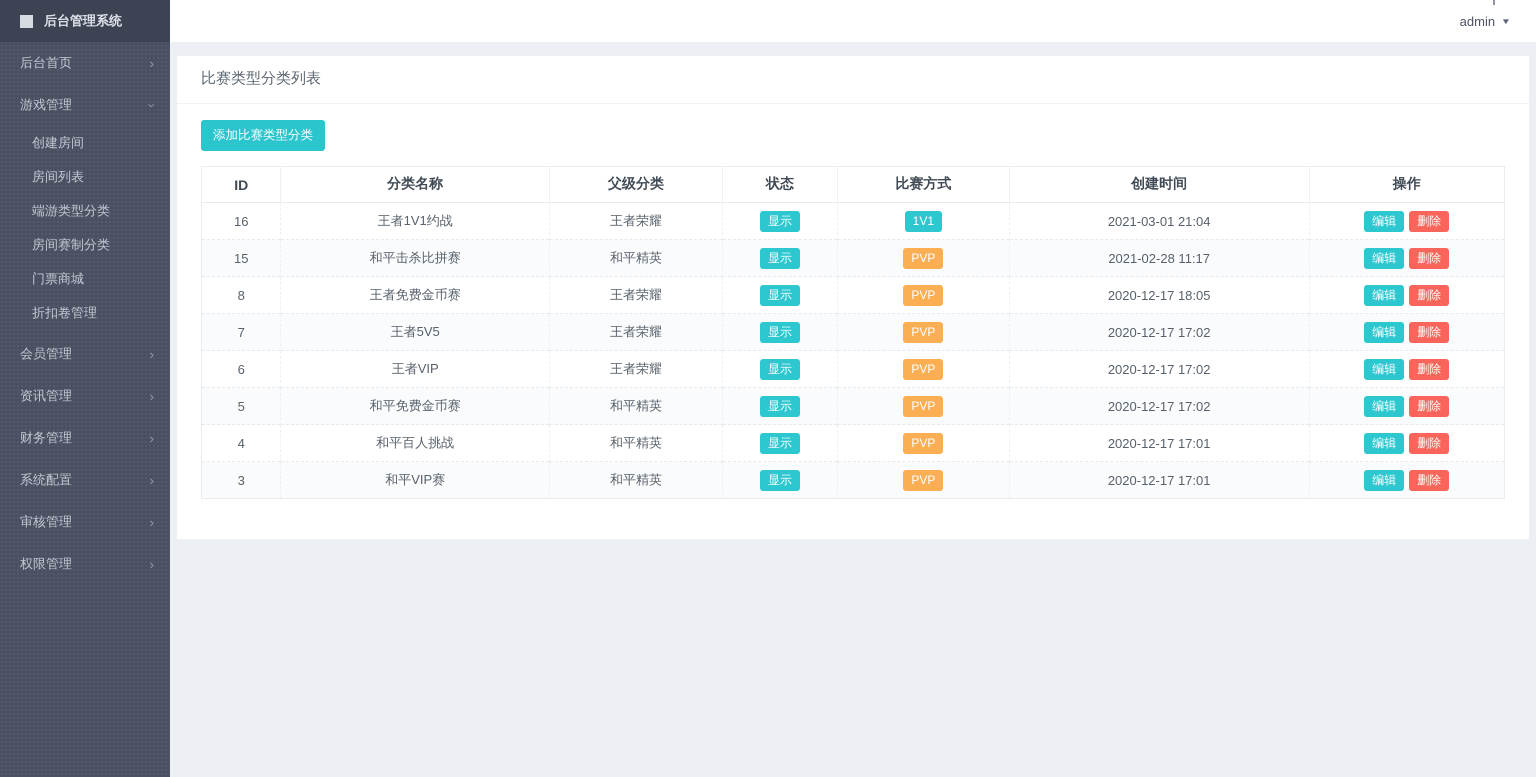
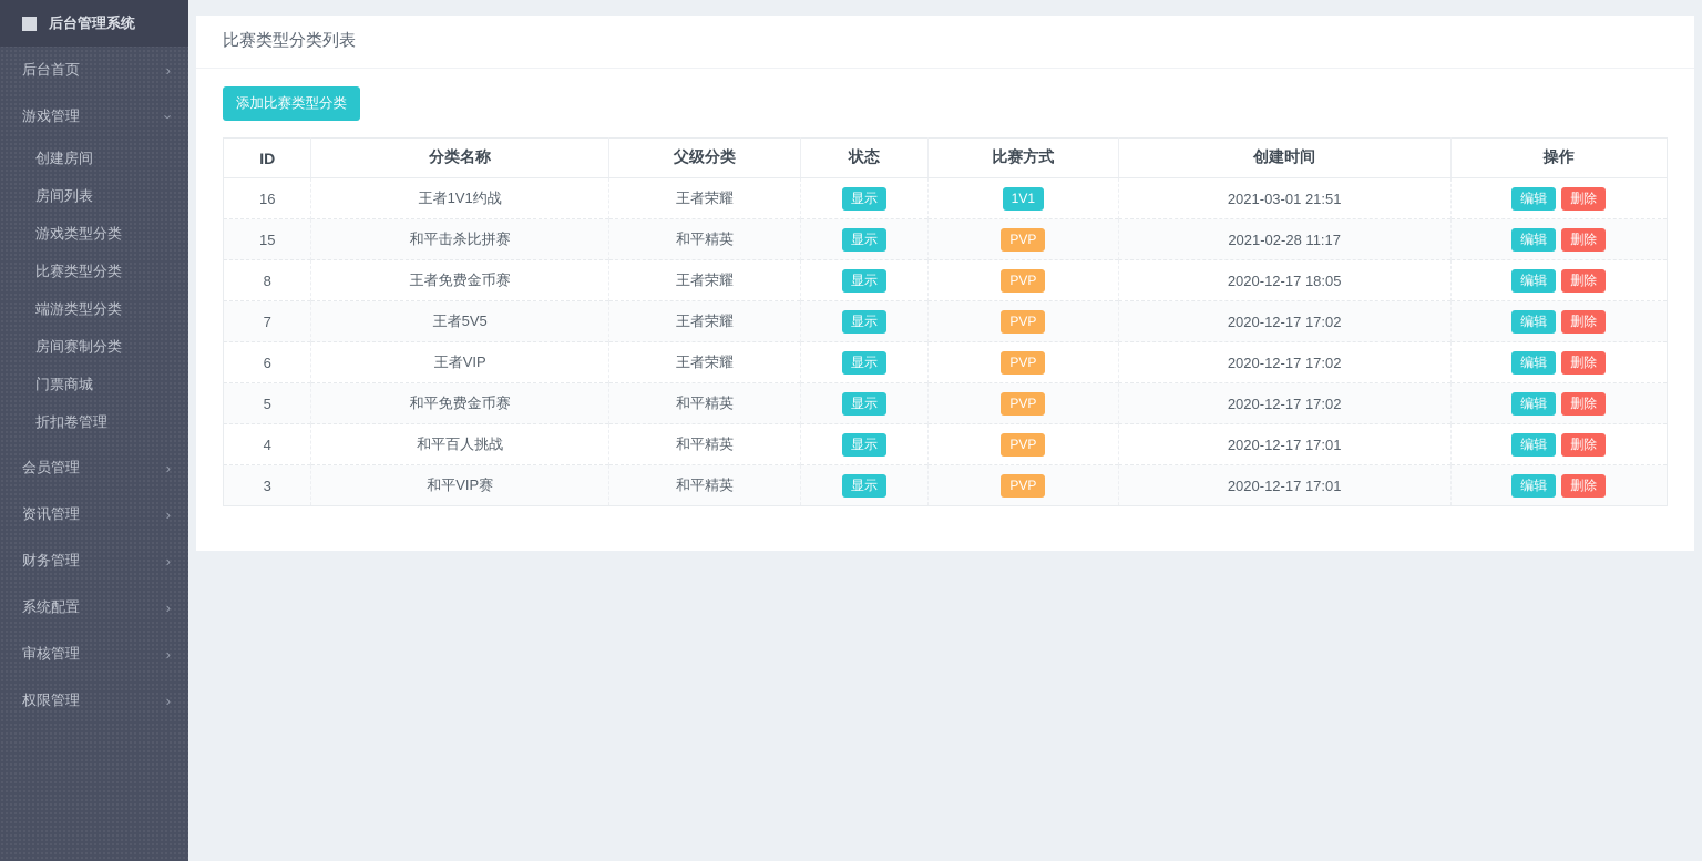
  后台管理系统
  后台首页
  ›
  游戏管理
  创建房间
  房间列表
+ 游戏类型分类
+ 比赛类型分类
  端游类型分类
  房间赛制分类
  门票商城
  折扣卷管理
  会员管理
  ›
  资讯管理
  ›
  财务管理
  ›
  系统配置
  ›
  审核管理
  ›
  权限管理
  ›
- admin
- ▼
  比赛类型分类列表
  添加比赛类型分类
  ID	分类名称	父级分类	状态	比赛方式	创建时间	操作
- 16	王者1V1约战	王者荣耀	显示	1V1	2021-03-01 21:04	编辑 删除
+ 16	王者1V1约战	王者荣耀	显示	1V1	2021-03-01 21:51	编辑 删除
  15	和平击杀比拼赛	和平精英	显示	PVP	2021-02-28 11:17	编辑 删除
  8	王者免费金币赛	王者荣耀	显示	PVP	2020-12-17 18:05	编辑 删除
  7	王者5V5	王者荣耀	显示	PVP	2020-12-17 17:02	编辑 删除
  6	王者VIP	王者荣耀	显示	PVP	2020-12-17 17:02	编辑 删除
  5	和平免费金币赛	和平精英	显示	PVP	2020-12-17 17:02	编辑 删除
  4	和平百人挑战	和平精英	显示	PVP	2020-12-17 17:01	编辑 删除
  3	和平VIP赛	和平精英	显示	PVP	2020-12-17 17:01	编辑 删除
